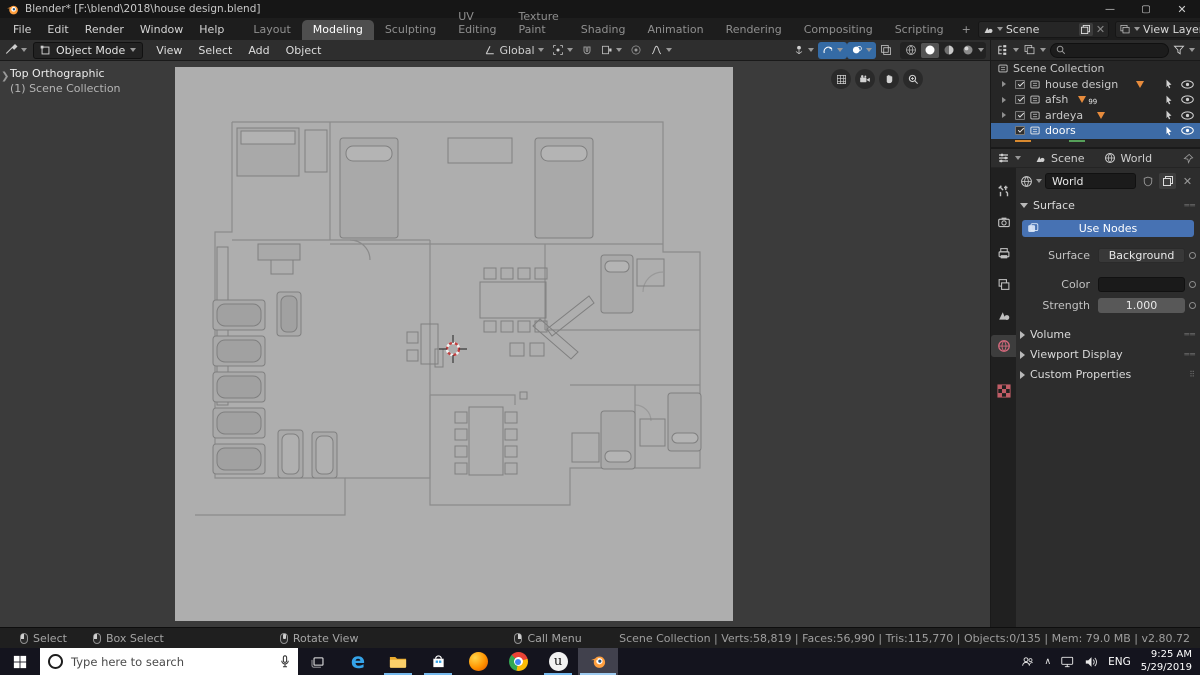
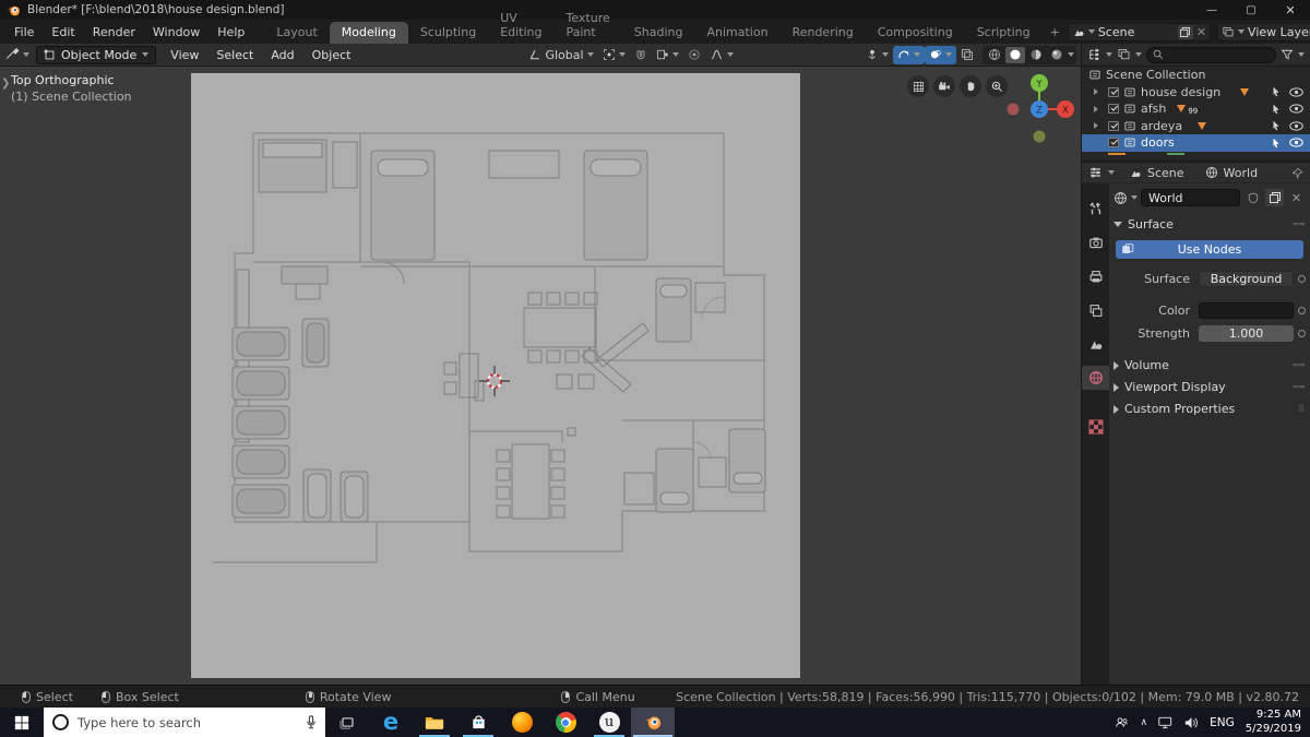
  Blender* [F:\blend\2018\house design.blend]
  —
  ▢
  ✕
  File
  Edit
  Render
  Window
  Help
  Layout
  Modeling
  Sculpting
  UV Editing
  Texture Paint
  Shading
  Animation
  Rendering
  Compositing
  Scripting
  +
  Scene
  ✕
  View Laye
  Object Mode
  View
  Select
  Add
  Object
  Global
  Top Orthographic
  (1) Scene Collection
  ❯
+ Y
+ Z
+ X
  Scene Collection
  house design
  afsh
  99
  ardeya
  doors
  Scene
  World
  World
  ✕
  Surface
  ══
  Use Nodes
  Surface
  Background
  Color
  Strength
  1.000
  Volume
  ══
  Viewport Display
  ══
  Custom Properties
  ⠿
  Select
  Box Select
  Rotate View
  Call Menu
- Scene Collection | Verts:58,819 | Faces:56,990 | Tris:115,770 | Objects:0/135 | Mem: 79.0 MB | v2.80.72
+ Scene Collection | Verts:58,819 | Faces:56,990 | Tris:115,770 | Objects:0/102 | Mem: 79.0 MB | v2.80.72
  Type here to search
  e
  u
  ∧
  ENG
  9:25 AM
  5/29/2019
